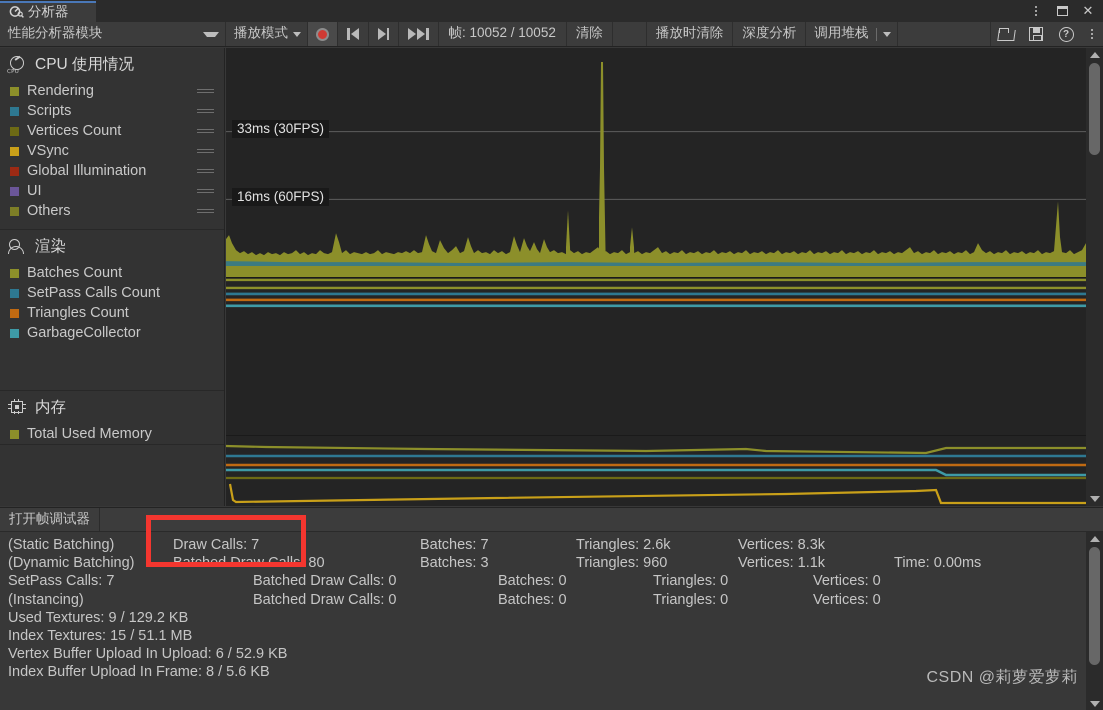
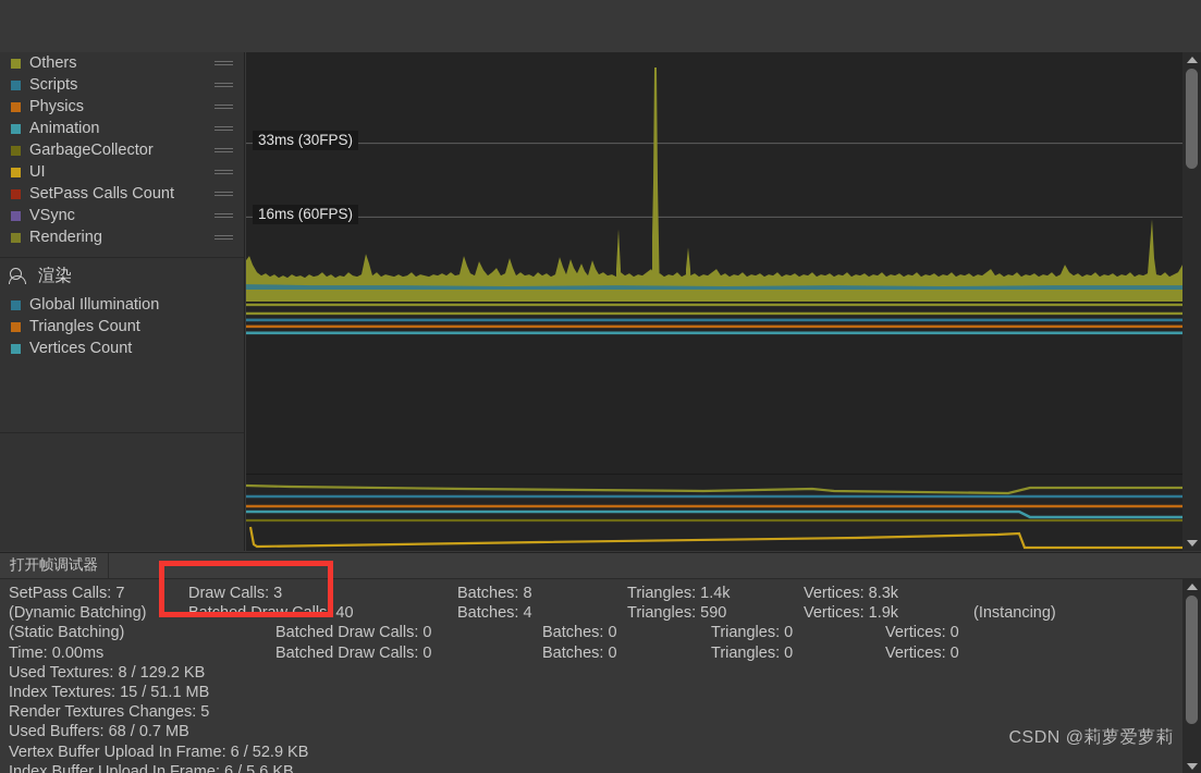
- 分析器
- ✕
- 性能分析器模块
- 播放模式
- 帧: 10052 / 10052
- 清除
- 播放时清除
- 深度分析
- 调用堆栈
- ?
- CPU 使用情况
- Rendering
+ Others
  Scripts
+ Physics
+ Animation
- Vertices Count
+ GarbageCollector
- VSync
+ UI
- Global Illumination
+ SetPass Calls Count
- UI
+ VSync
- Others
+ Rendering
  渲染
- Batches Count
- SetPass Calls Count
+ Global Illumination
  Triangles Count
- GarbageCollector
+ Vertices Count
- 内存
- Total Used Memory
  33ms (30FPS)
  16ms (60FPS)
  打开帧调试器
- (Static Batching)
+ SetPass Calls: 7
- Draw Calls: 7
+ Draw Calls: 3
- Batches: 7
+ Batches: 8
- Triangles: 2.6k
+ Triangles: 1.4k
  Vertices: 8.3k
  (Dynamic Batching)
- Batched Draw Calls: 80
+ Batched Draw Calls: 40
- Batches: 3
+ Batches: 4
- Triangles: 960
+ Triangles: 590
- Vertices: 1.1k
+ Vertices: 1.9k
- Time: 0.00ms
+ (Instancing)
- SetPass Calls: 7
+ (Static Batching)
  Batched Draw Calls: 0
  Batches: 0
  Triangles: 0
  Vertices: 0
- (Instancing)
+ Time: 0.00ms
  Batched Draw Calls: 0
  Batches: 0
  Triangles: 0
  Vertices: 0
- Used Textures: 9 / 129.2 KB
+ Used Textures: 8 / 129.2 KB
  Index Textures: 15 / 51.1 MB
+ Render Textures Changes: 5
+ Used Buffers: 68 / 0.7 MB
- Vertex Buffer Upload In Upload: 6 / 52.9 KB
+ Vertex Buffer Upload In Frame: 6 / 52.9 KB
- Index Buffer Upload In Frame: 8 / 5.6 KB
+ Index Buffer Upload In Frame: 6 / 5.6 KB
  CSDN @莉萝爱萝莉
